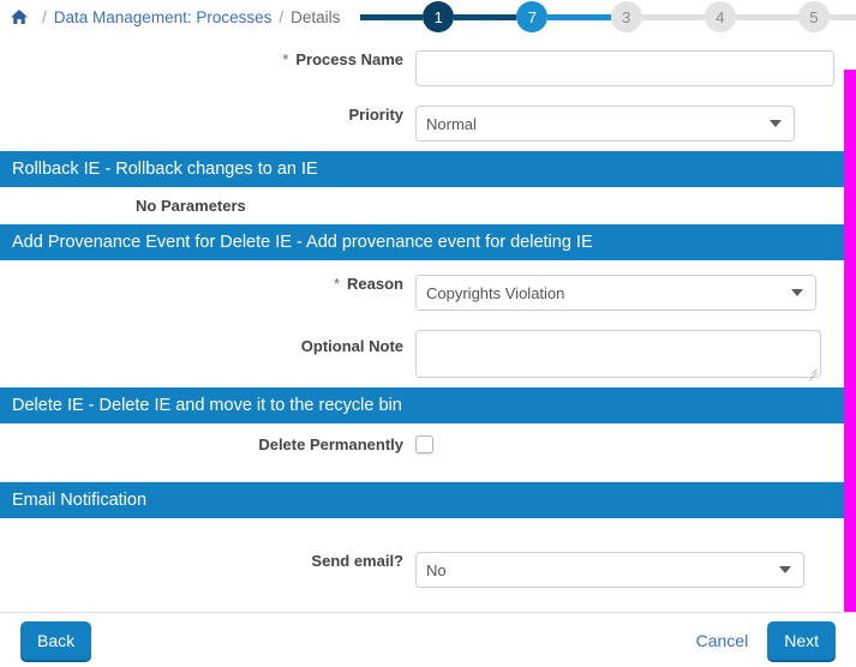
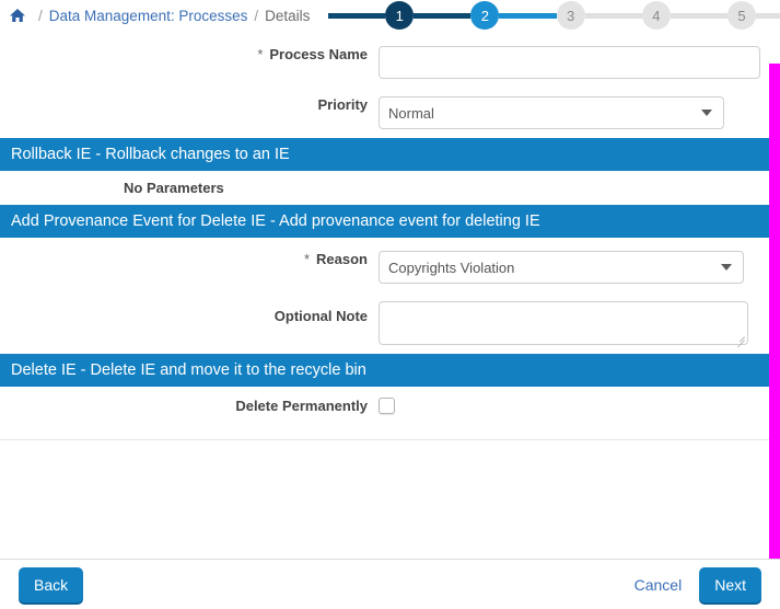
  /
  Data Management: Processes
  /
  Details
  1
- 7
+ 2
  3
  4
  5
  *
  Process Name
  Priority
  Normal
  Rollback IE - Rollback changes to an IE
  No Parameters
  Add Provenance Event for Delete IE - Add provenance event for deleting IE
  *
  Reason
  Copyrights Violation
  Optional Note
  Delete IE - Delete IE and move it to the recycle bin
  Delete Permanently
- Email Notification
- Send email?
- No
  Back
  Cancel
  Next
